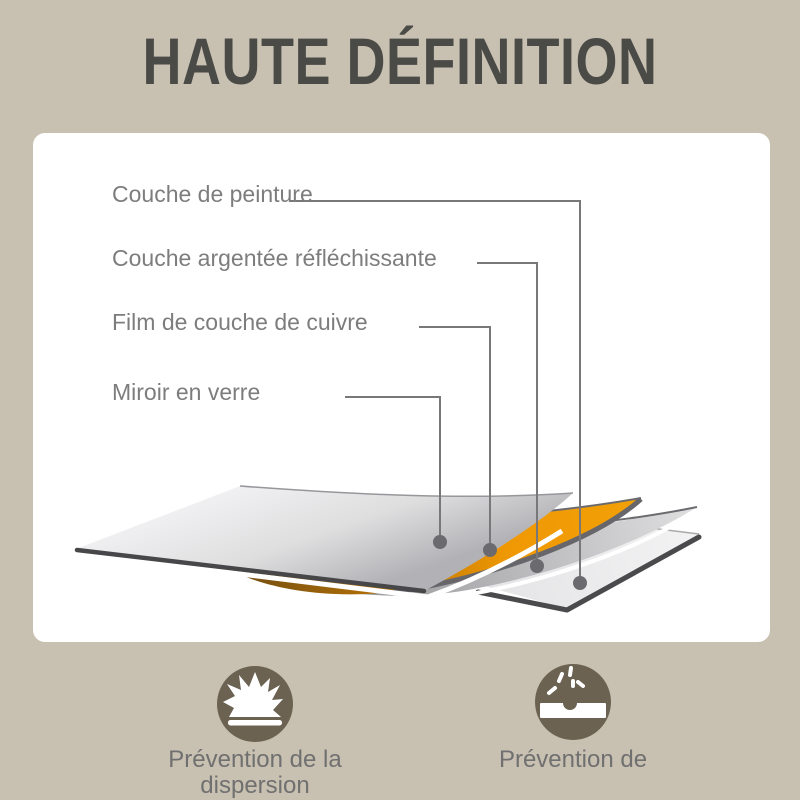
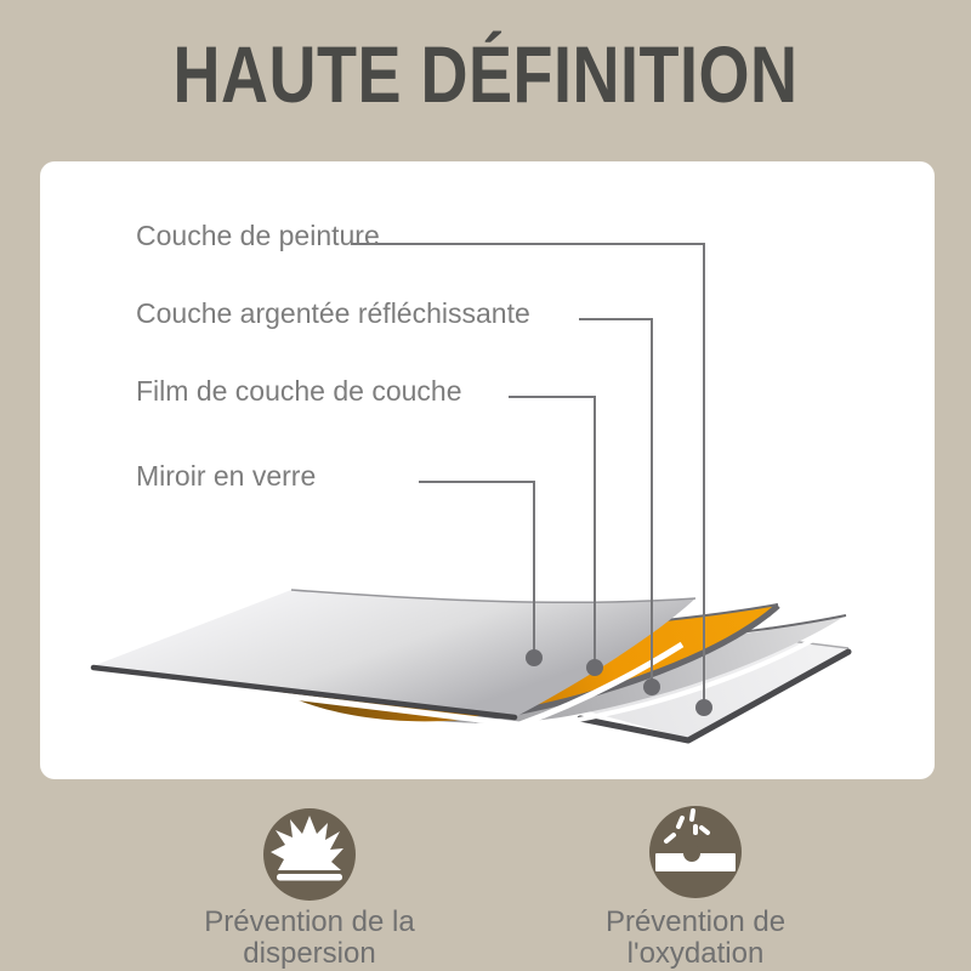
  HAUTE DÉFINITION
  Couche de peinture
  Couche argentée réfléchissante
- Film de couche de cuivre
+ Film de couche de couche
  Miroir en verre
  Prévention de la
  dispersion
  Prévention de
+ l'oxydation
